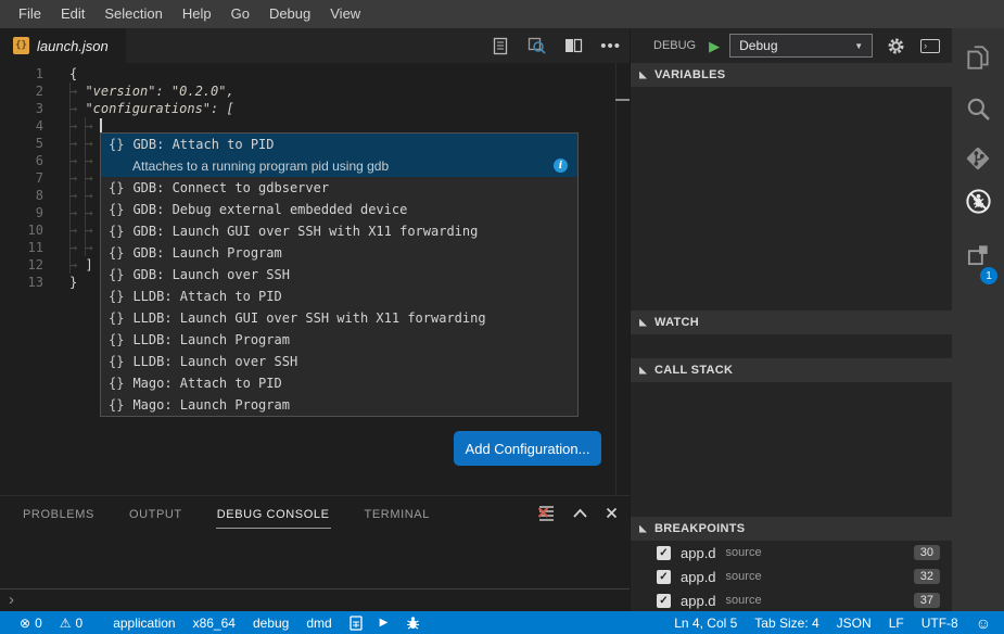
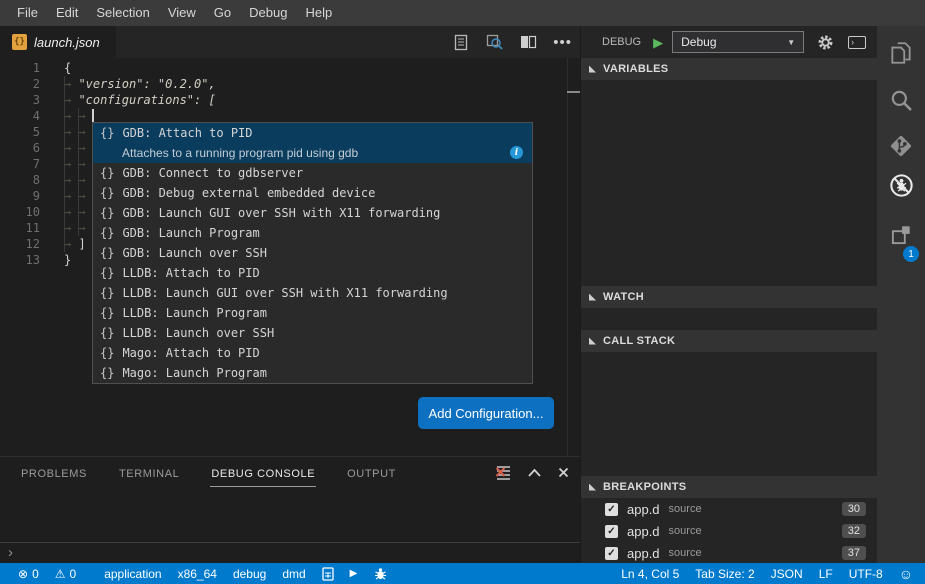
  File
  Edit
  Selection
- Help
+ View
  Go
  Debug
- View
+ Help
  {}
  launch.json
  •••
  1 {
  2 →"version": "0.2.0",
  3 →"configurations": [
  4 →→
  5 →→
  6 →→
  7 →→
  8 →→
  9 →→
  10 →→
  11 →→
  12 →]
  13 }
  {}
  GDB: Attach to PID
  Attaches to a running program pid using gdb
  {}
  GDB: Connect to gdbserver
  {}
  GDB: Debug external embedded device
  {}
  GDB: Launch GUI over SSH with X11 forwarding
  {}
  GDB: Launch Program
  {}
  GDB: Launch over SSH
  {}
  LLDB: Attach to PID
  {}
  LLDB: Launch GUI over SSH with X11 forwarding
  {}
  LLDB: Launch Program
  {}
  LLDB: Launch over SSH
  {}
  Mago: Attach to PID
  {}
  Mago: Launch Program
  Add Configuration...
  PROBLEMS
- OUTPUT
+ TERMINAL
  DEBUG CONSOLE
- TERMINAL
+ OUTPUT
  ›
  DEBUG
  ▶
  Debug
  ▼
  ›
  VARIABLES
  WATCH
  CALL STACK
  BREAKPOINTS
  ✓
  app.d
  source
  30
  ✓
  app.d
  source
  32
  ✓
  app.d
  source
  37
  1
  ⊗
  0
  ⚠
  0
  application
  x86_64
  debug
  dmd
  ▶
  Ln 4, Col 5
- Tab Size: 4
+ Tab Size: 2
  JSON
  LF
  UTF-8
  ☺
